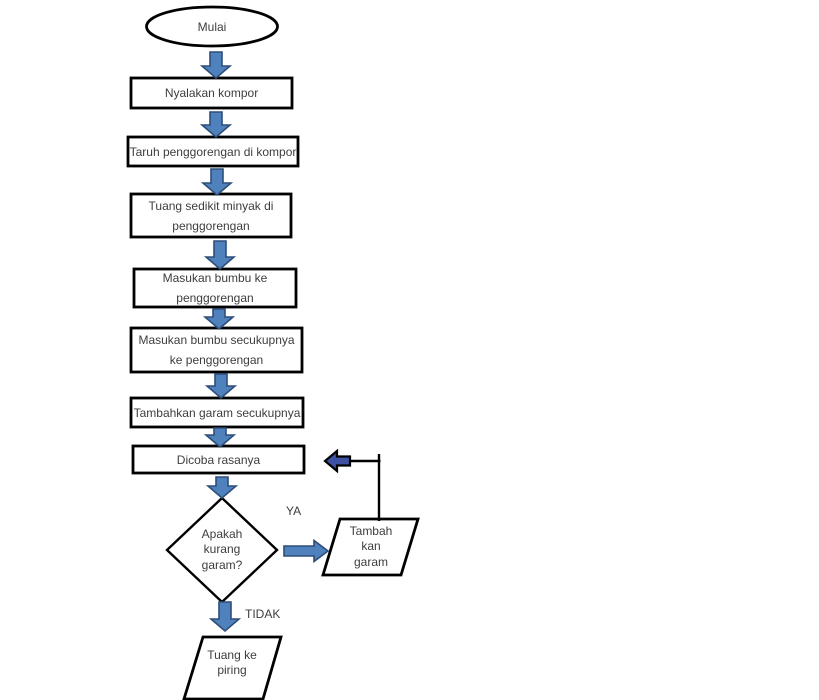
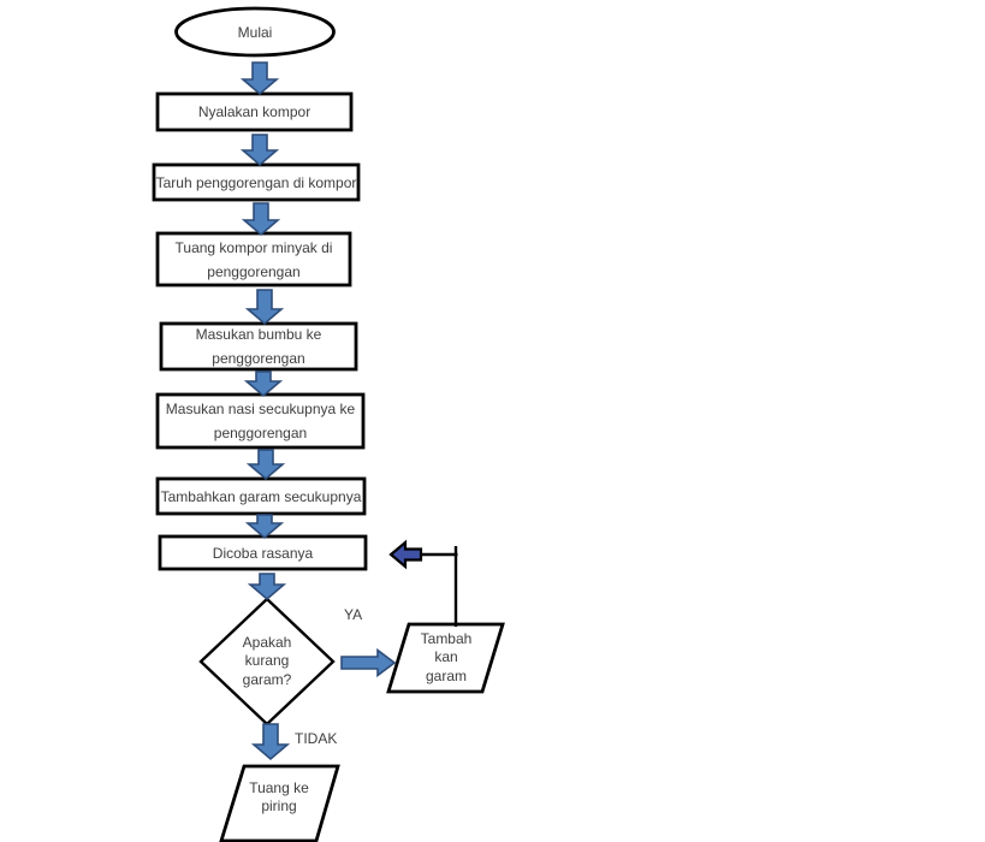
  Mulai
  Nyalakan kompor
  Taruh penggorengan di kompor
- Tuang sedikit minyak di penggorengan
+ Tuang kompor minyak di penggorengan
  Masukan bumbu ke penggorengan
- Masukan bumbu secukupnya ke penggorengan
+ Masukan nasi secukupnya ke penggorengan
  Tambahkan garam secukupnya
  Dicoba rasanya
  Apakah kurang garam?
  Tambah kan garam
  Tuang ke piring
  YA
  TIDAK
